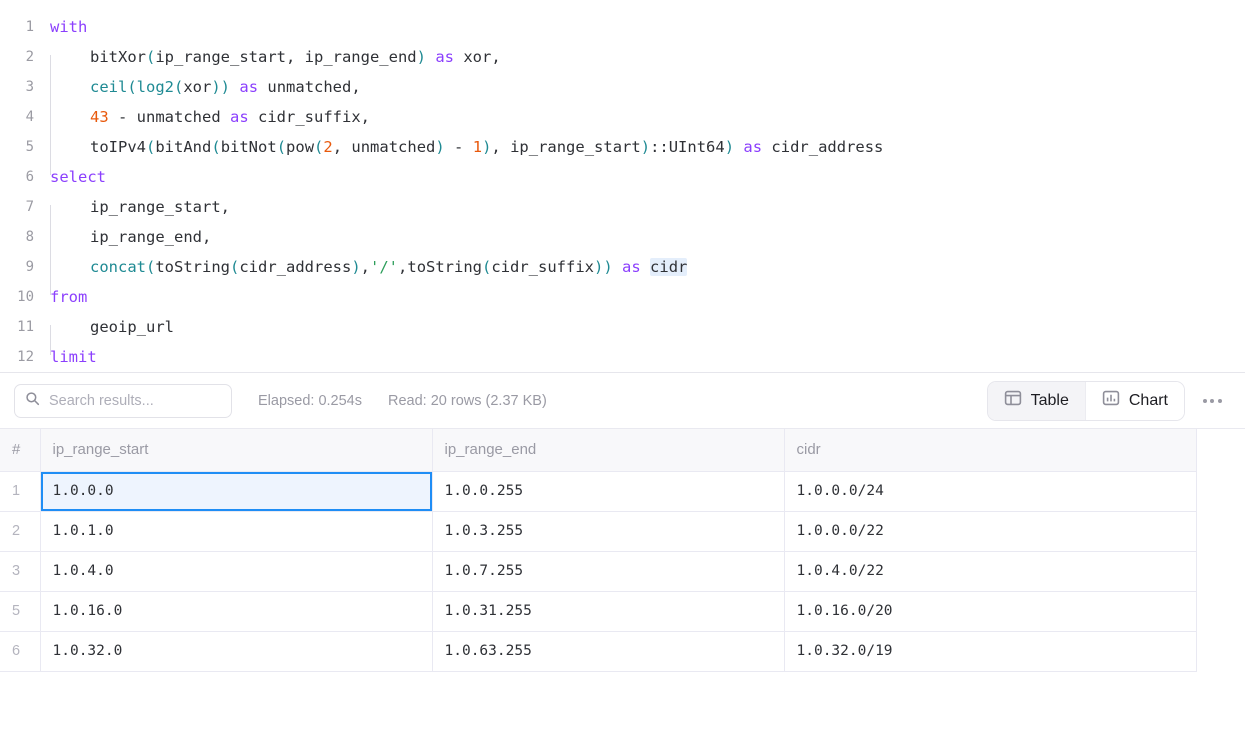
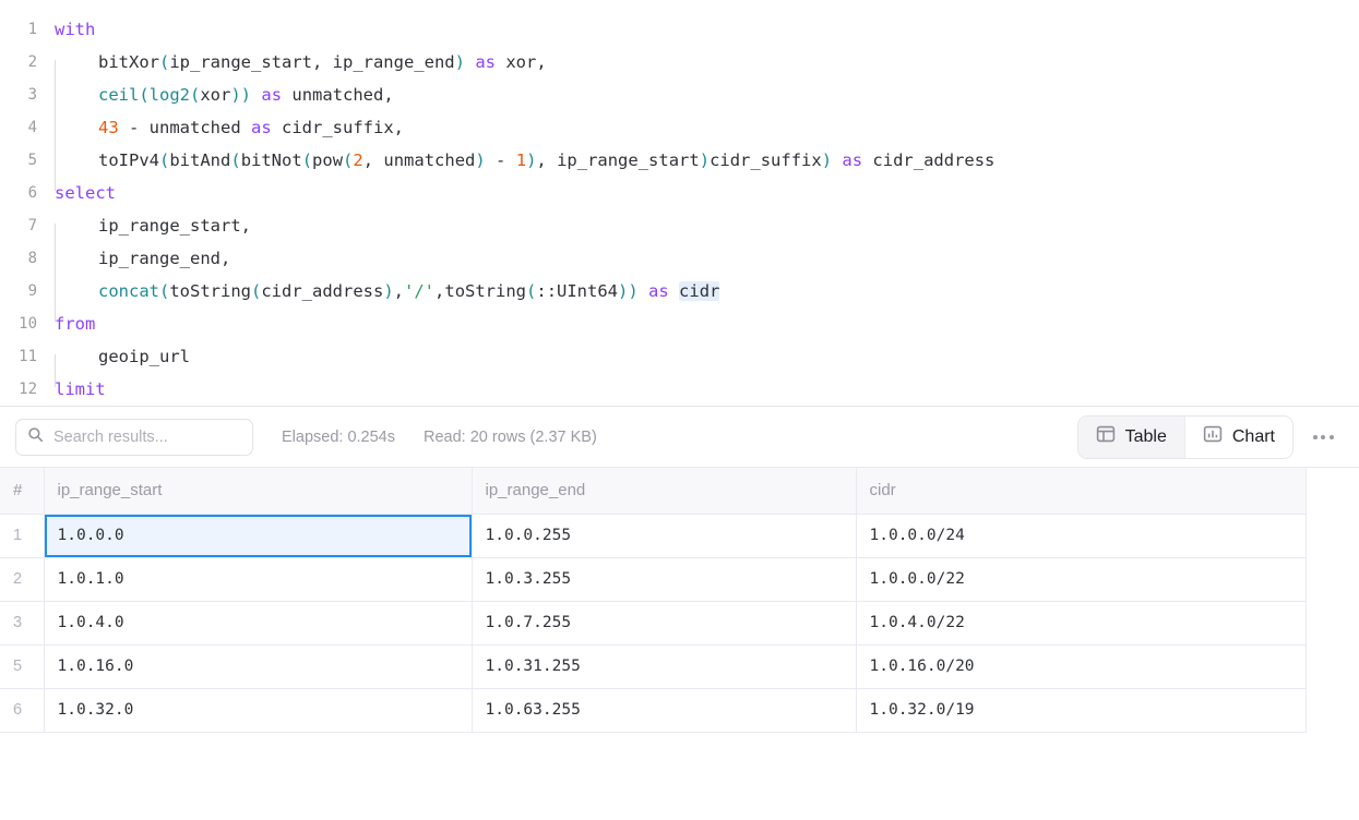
  1
  with
  2
  bitXor(ip_range_start, ip_range_end) as xor,
  3
  ceil(log2(xor)) as unmatched,
  4
  43 - unmatched as cidr_suffix,
  5
- toIPv4(bitAnd(bitNot(pow(2, unmatched) - 1), ip_range_start)::UInt64) as cidr_address
+ toIPv4(bitAnd(bitNot(pow(2, unmatched) - 1), ip_range_start)cidr_suffix) as cidr_address
  6
  select
  7
  ip_range_start,
  8
  ip_range_end,
  9
- concat(toString(cidr_address),'/',toString(cidr_suffix)) as cidr
+ concat(toString(cidr_address),'/',toString(::UInt64)) as cidr
  10
  from
  11
  geoip_url
  12
  limit
  Search results...
  Elapsed: 0.254s
  Read: 20 rows (2.37 KB)
  Table
  Chart
  #	ip_range_start	ip_range_end	cidr
  1	1.0.0.0	1.0.0.255	1.0.0.0/24
  2	1.0.1.0	1.0.3.255	1.0.0.0/22
  3	1.0.4.0	1.0.7.255	1.0.4.0/22
  5	1.0.16.0	1.0.31.255	1.0.16.0/20
  6	1.0.32.0	1.0.63.255	1.0.32.0/19
